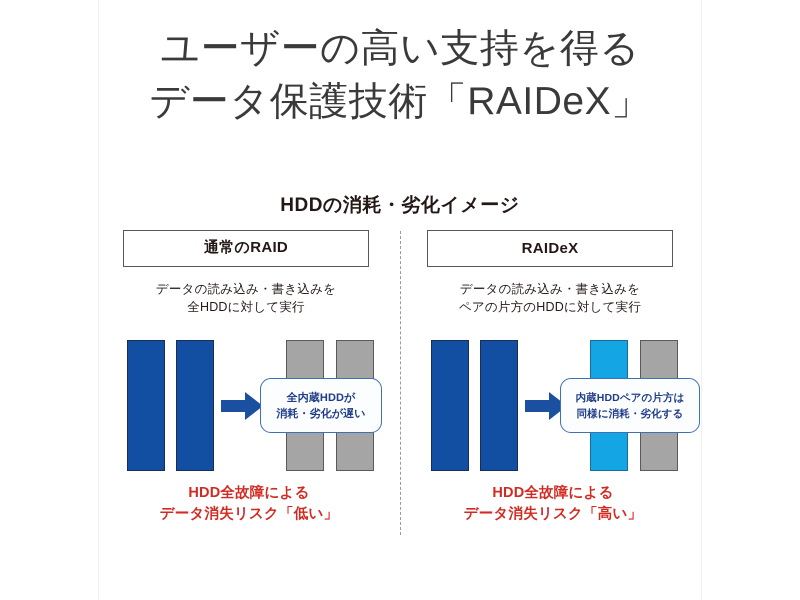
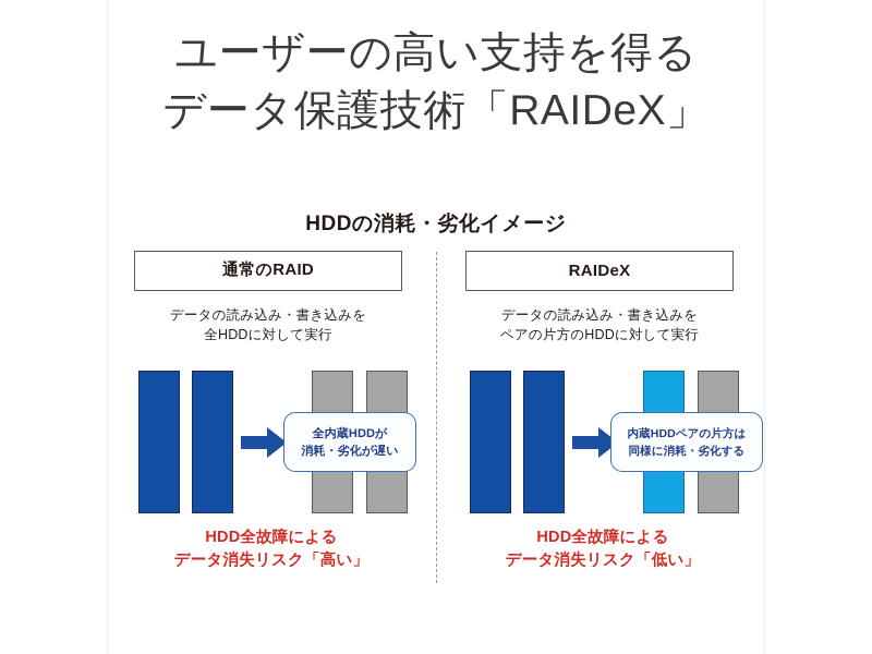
  ユーザーの高い支持を得る
  データ保護技術「RAIDeX」
  HDDの消耗・劣化イメージ
  通常のRAID
  データの読み込み・書き込みを
  全HDDに対して実行
  全内蔵HDDが
  消耗・劣化が遅い
  HDD全故障による
- データ消失リスク「低い」
+ データ消失リスク「高い」
  RAIDeX
  データの読み込み・書き込みを
  ペアの片方のHDDに対して実行
  内蔵HDDペアの片方は
  同様に消耗・劣化する
  HDD全故障による
- データ消失リスク「高い」
+ データ消失リスク「低い」
